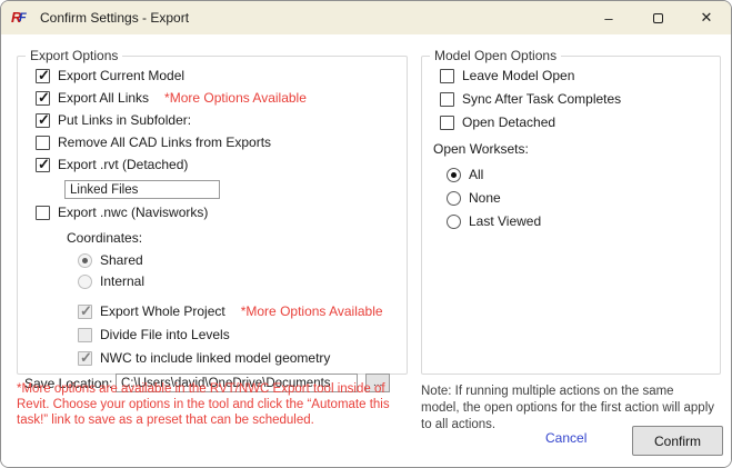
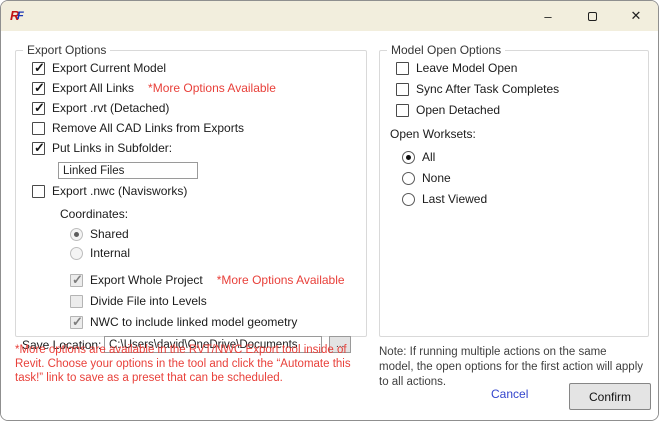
  R
  F
- Confirm Settings - Export
  –
  ✕
  Export Options
  Export Current Model
  Export All Links
  *More Options Available
- Put Links in Subfolder:
+ Export .rvt (Detached)
  Remove All CAD Links from Exports
- Export .rvt (Detached)
+ Put Links in Subfolder:
  Linked Files
  Export .nwc (Navisworks)
  Coordinates:
  Shared
  Internal
  Export Whole Project
  *More Options Available
  Divide File into Levels
  NWC to include linked model geometry
  Save Location:
  C:\Users\david\OneDrive\Documents
  ...
  Model Open Options
  Leave Model Open
  Sync After Task Completes
  Open Detached
  Open Worksets:
  All
  None
  Last Viewed
  *More options are available in the RVT/NWC Export tool inside of Revit. Choose your options in the tool and click the “Automate this task!” link to save as a preset that can be scheduled.
  Note: If running multiple actions on the same model, the open options for the first action will apply to all actions.
  Cancel
  Confirm
